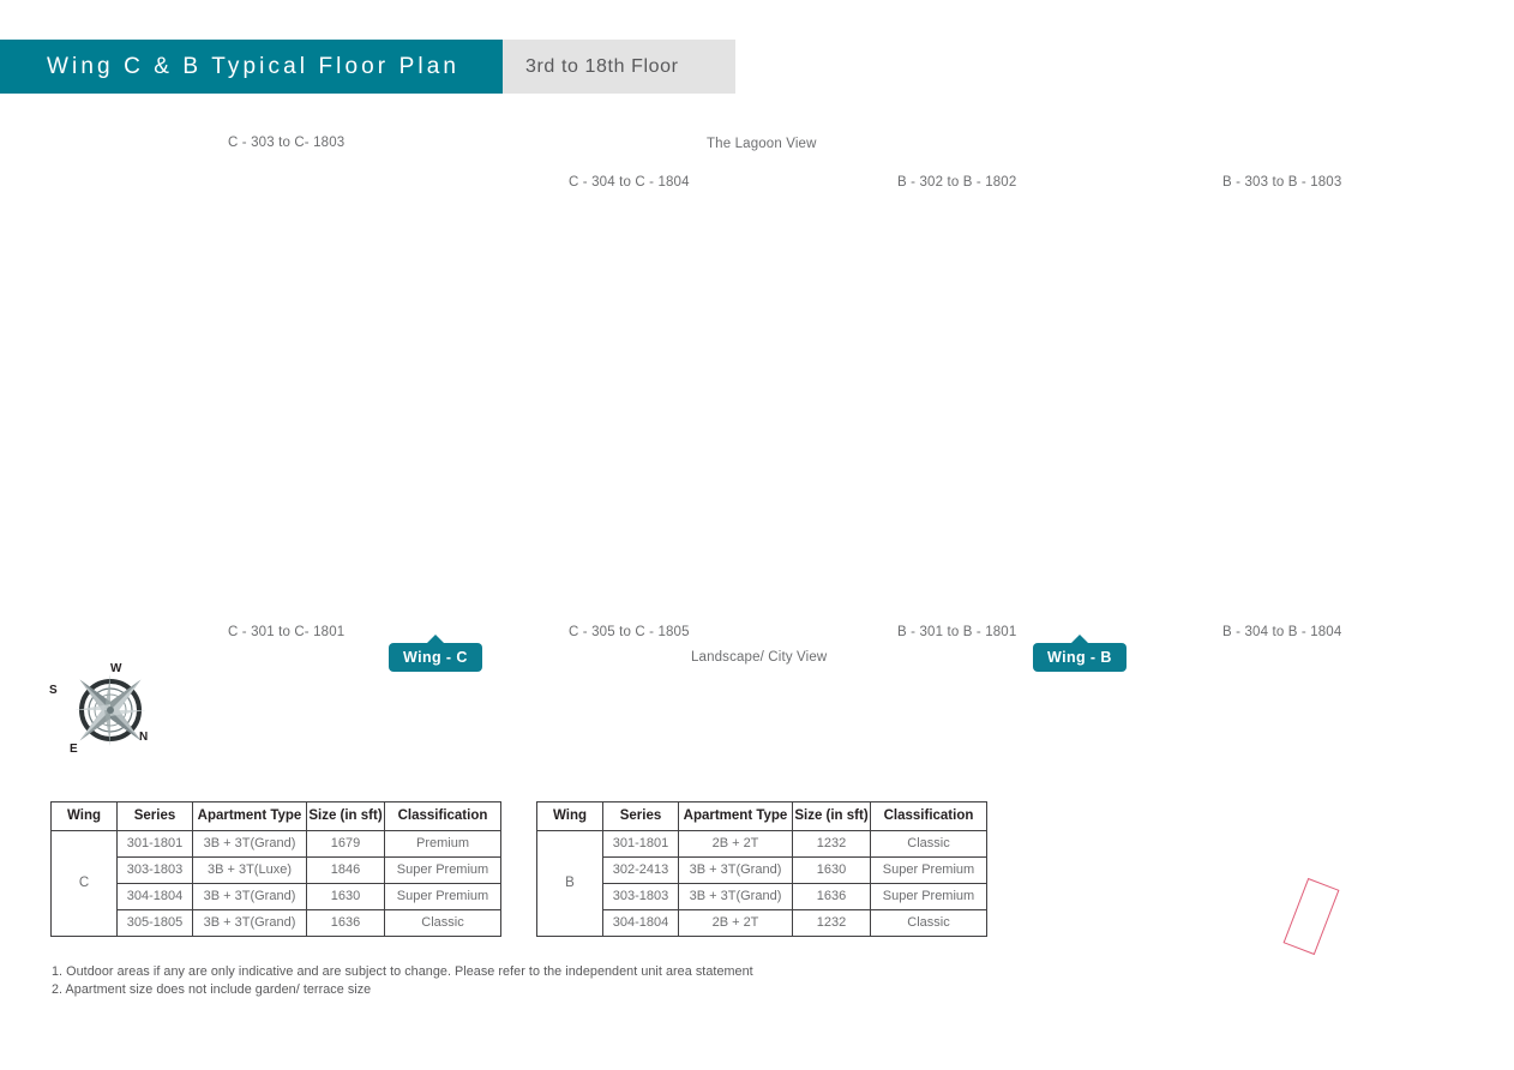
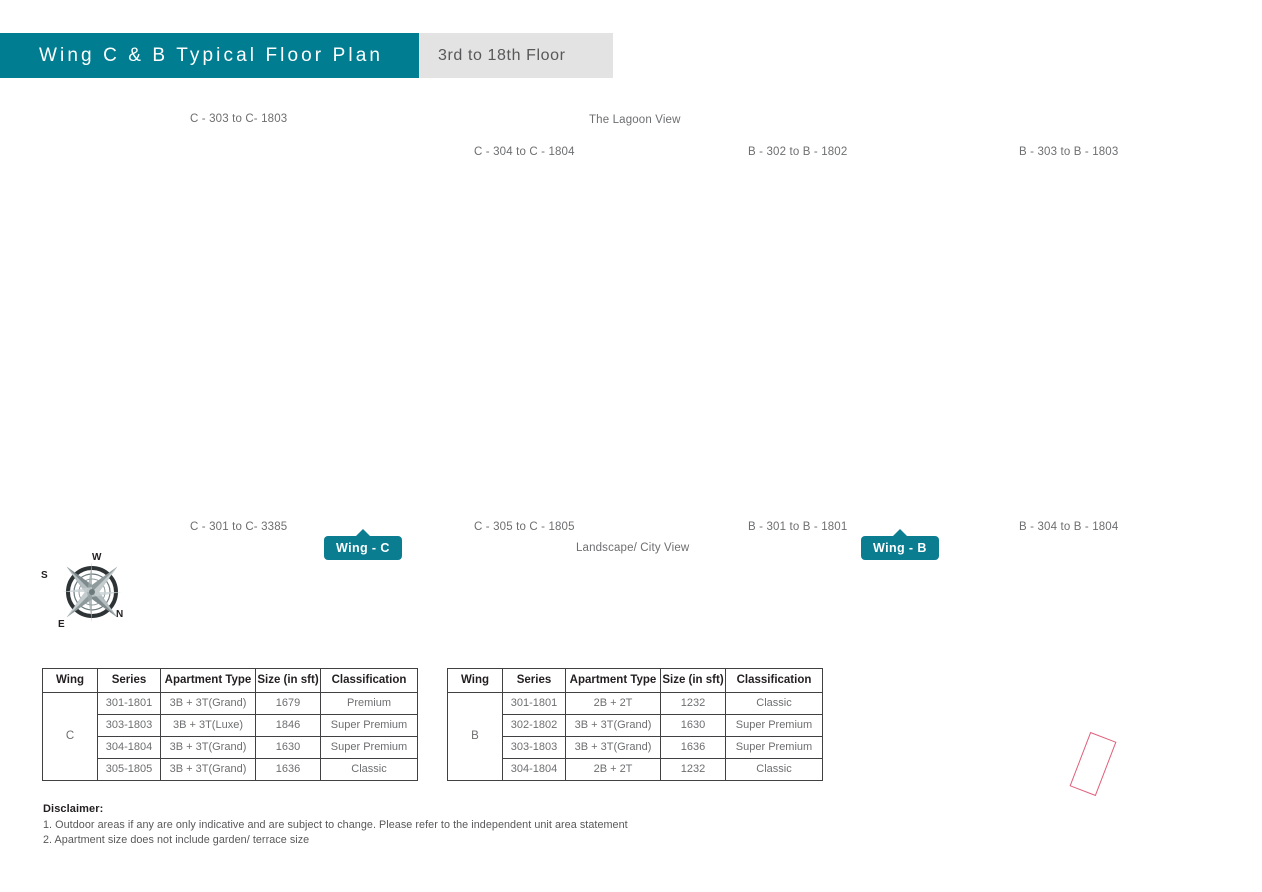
  Wing C & B Typical Floor Plan
  3rd to 18th Floor
  C - 303 to C- 1803
  The Lagoon View
  C - 304 to C - 1804
  B - 302 to B - 1802
  B - 303 to B - 1803
- C - 301 to C- 1801
+ C - 301 to C- 3385
  C - 305 to C - 1805
  B - 301 to B - 1801
  B - 304 to B - 1804
  Landscape/ City View
  Wing - C
  Wing - B
  W
  S
  N
  E
  Wing	Series	Apartment Type	Size (in sft)	Classification
  C	301-1801	3B + 3T(Grand)	1679	Premium
  303-1803	3B + 3T(Luxe)	1846	Super Premium
  304-1804	3B + 3T(Grand)	1630	Super Premium
  305-1805	3B + 3T(Grand)	1636	Classic
  Wing	Series	Apartment Type	Size (in sft)	Classification
  B	301-1801	2B + 2T	1232	Classic
- 302-2413	3B + 3T(Grand)	1630	Super Premium
+ 302-1802	3B + 3T(Grand)	1630	Super Premium
  303-1803	3B + 3T(Grand)	1636	Super Premium
  304-1804	2B + 2T	1232	Classic
+ Disclaimer:
  1. Outdoor areas if any are only indicative and are subject to change. Please refer to the independent unit area statement
  2. Apartment size does not include garden/ terrace size
